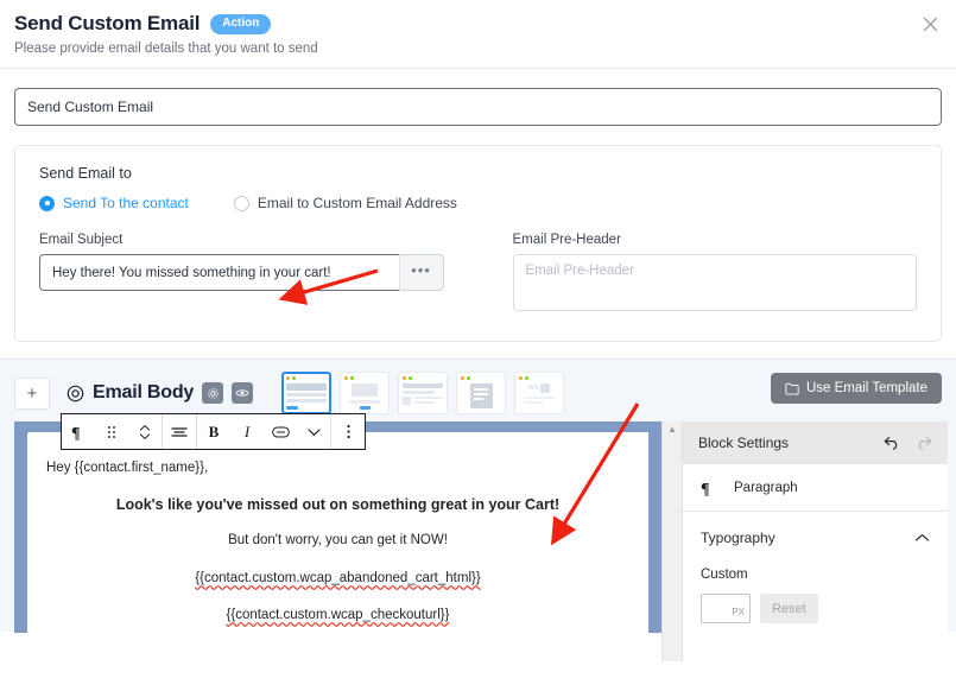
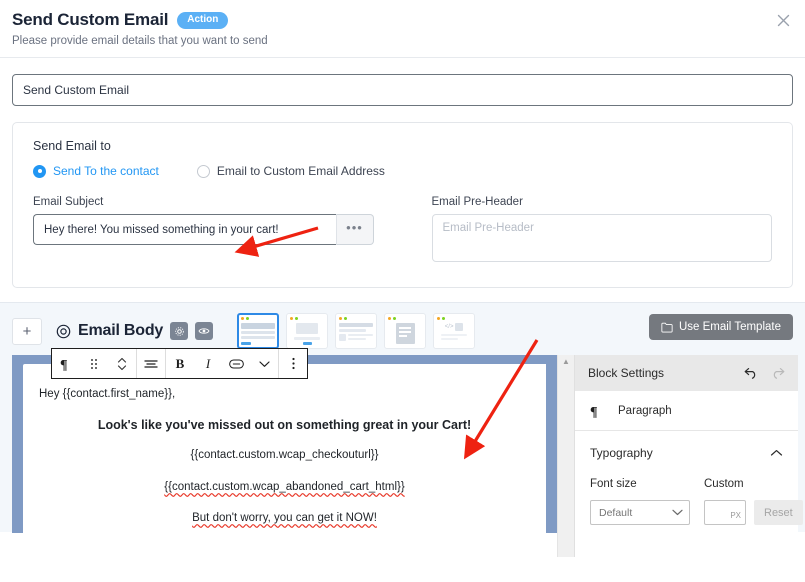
  Send Custom Email
  Action
  Please provide email details that you want to send
  Send Custom Email
  Send Email to
  Send To the contact
  Email to Custom Email Address
  Email Subject
  Hey there! You missed something in your cart!
  •••
  Email Pre-Header
  Email Pre-Header
  +
  Email Body
  Use Email Template
  ¶
  B
  I
  Hey {{contact.first_name}},
  Look's like you've missed out on something great in your Cart!
- But don't worry, you can get it NOW!
+ {{contact.custom.wcap_checkouturl}}
  {{contact.custom.wcap_abandoned_cart_html}}
- {{contact.custom.wcap_checkouturl}}
+ But don't worry, you can get it NOW!
  ▲
  Block Settings
  ¶
  Paragraph
  Typography
+ Font size
+ Default
  Custom
  PX
  Reset
